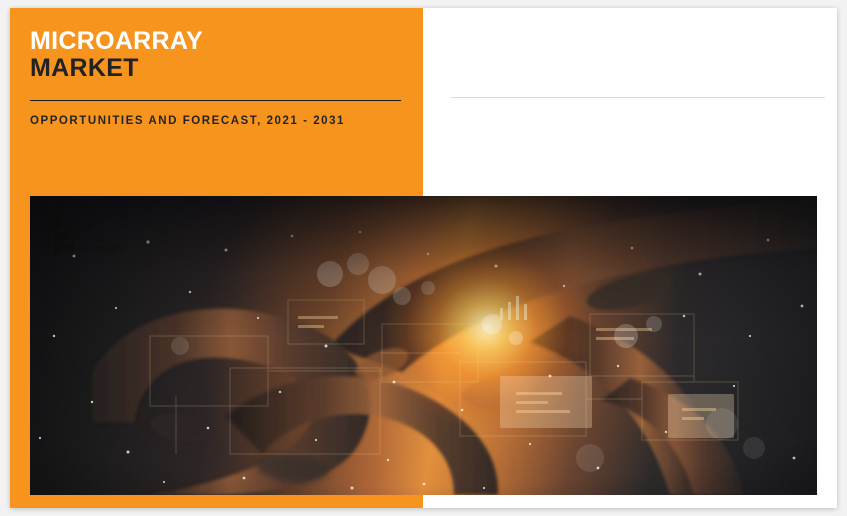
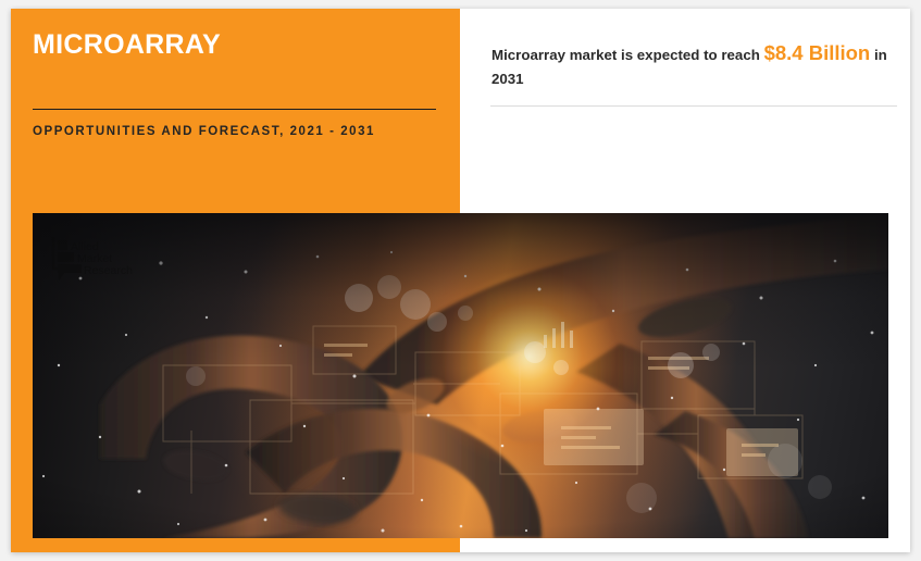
  MICROARRAY
- MARKET
  OPPORTUNITIES AND FORECAST, 2021 - 2031
+ Microarray market is expected to reach $8.4 Billion in 2031
